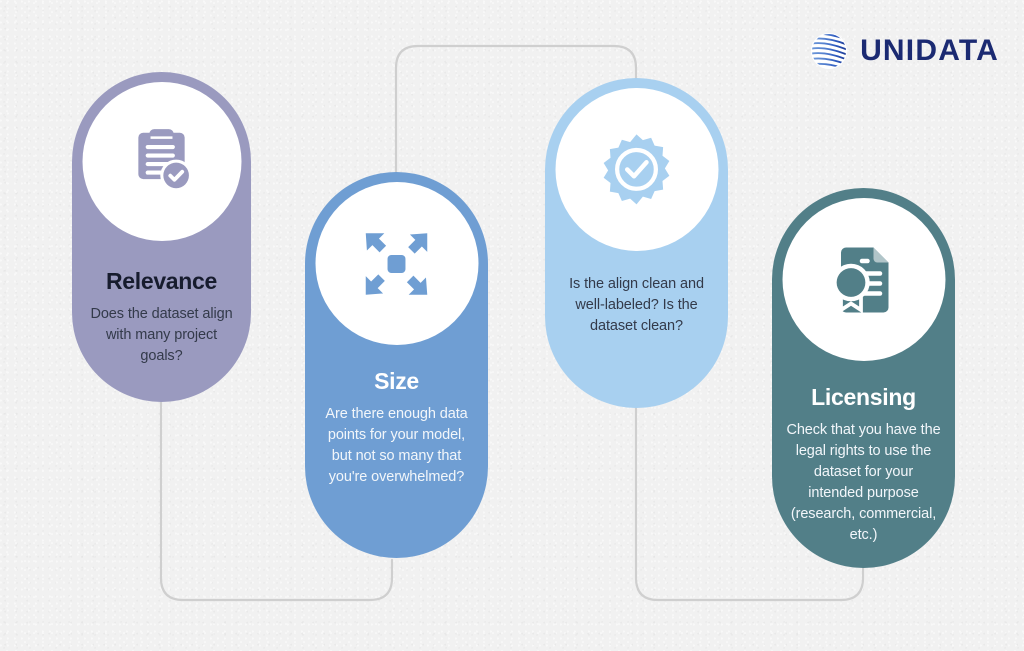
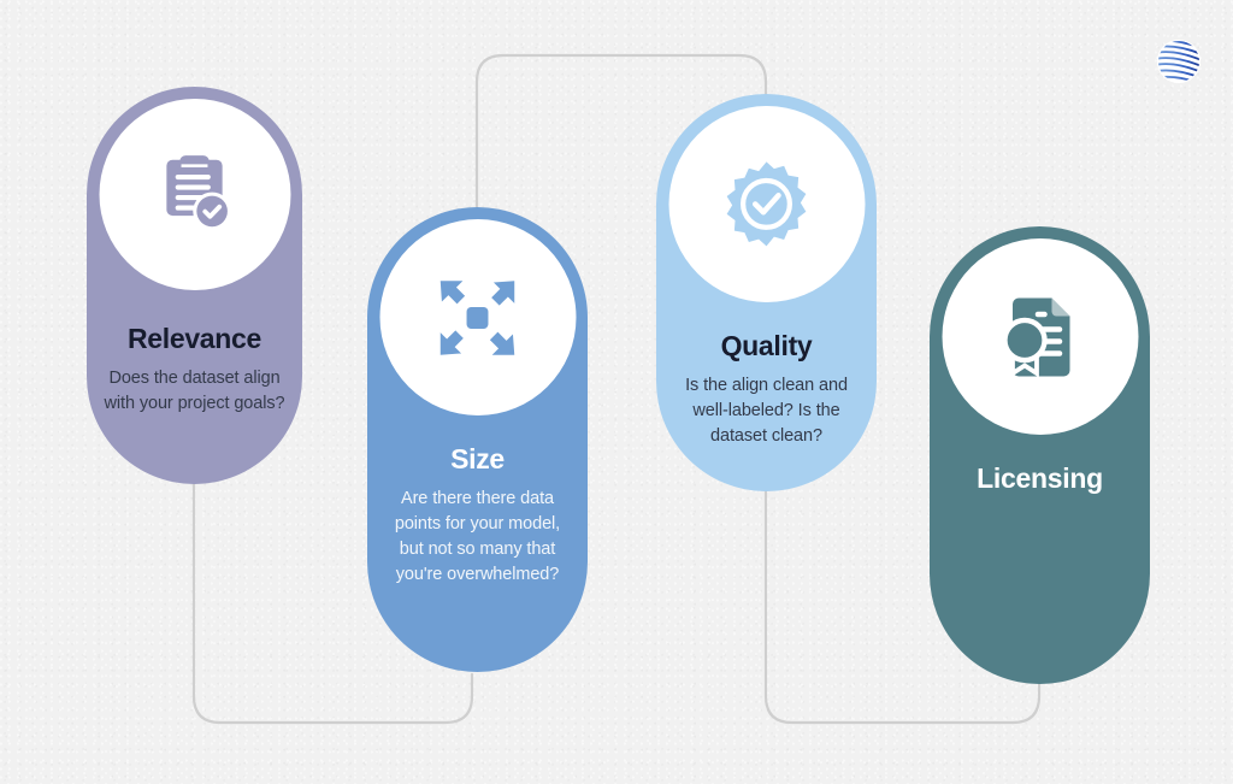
  Relevance
- Does the dataset align with many project goals?
+ Does the dataset align with your project goals?
  Size
- Are there enough data points for your model, but not so many that you're overwhelmed?
+ Are there there data points for your model, but not so many that you're overwhelmed?
+ Quality
  Is the align clean and well-labeled? Is the dataset clean?
  Licensing
- Check that you have the legal rights to use the dataset for your intended purpose (research, commercial, etc.)
- UNIDATA
